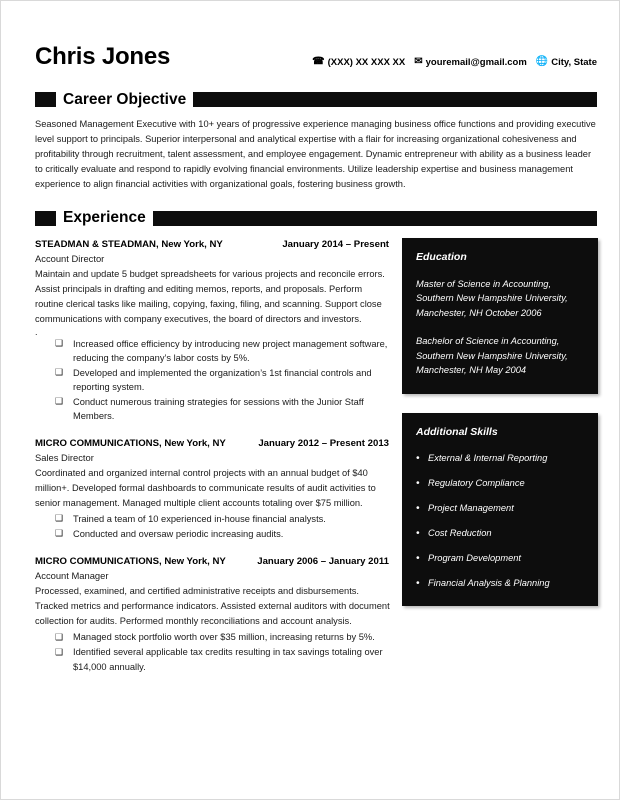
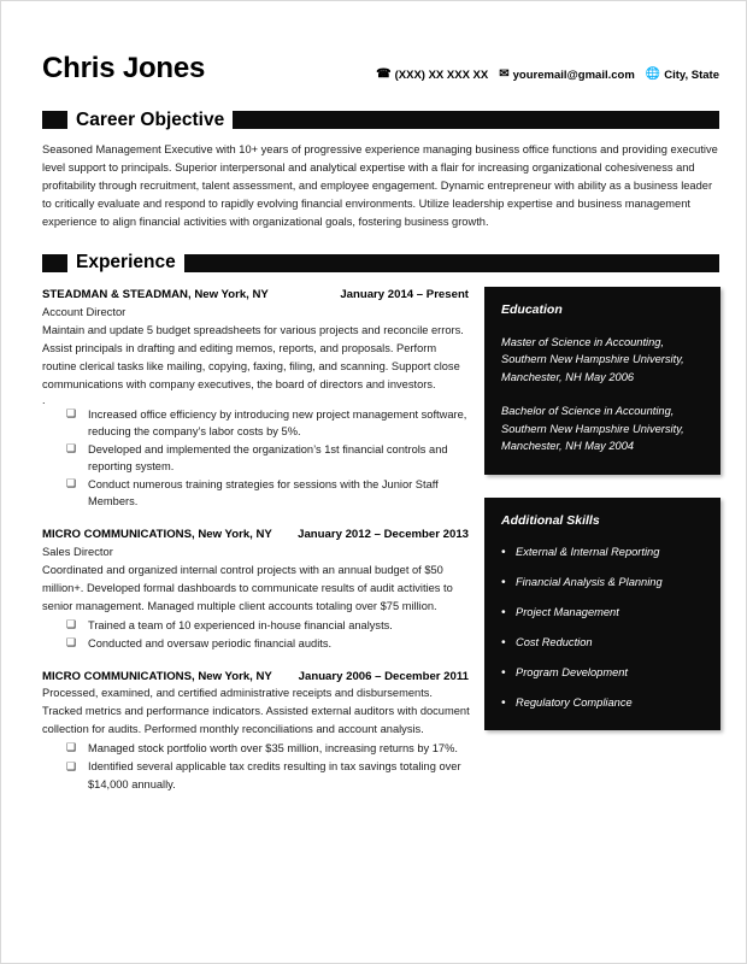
  Chris Jones
  ☎
  (XXX) XX XXX XX
  ✉
  youremail@gmail.com
  🌐
  City, State
  Career Objective
  Seasoned Management Executive with 10+ years of progressive experience managing business office functions and providing executive level support to principals. Superior interpersonal and analytical expertise with a flair for increasing organizational cohesiveness and profitability through recruitment, talent assessment, and employee engagement. Dynamic entrepreneur with ability as a business leader to critically evaluate and respond to rapidly evolving financial environments. Utilize leadership expertise and business management experience to align financial activities with organizational goals, fostering business growth.
  Experience
  STEADMAN & STEADMAN, New York, NY
  January 2014 – Present
  Account Director
  Maintain and update 5 budget spreadsheets for various projects and reconcile errors. Assist principals in drafting and editing memos, reports, and proposals. Perform routine clerical tasks like mailing, copying, faxing, filing, and scanning. Support close communications with company executives, the board of directors and investors.
  .
  ❑
  Increased office efficiency by introducing new project management software, reducing the company’s labor costs by 5%.
  ❑
  Developed and implemented the organization’s 1st financial controls and reporting system.
  ❑
  Conduct numerous training strategies for sessions with the Junior Staff Members.
  MICRO COMMUNICATIONS, New York, NY
- January 2012 – Present 2013
+ January 2012 – December 2013
  Sales Director
- Coordinated and organized internal control projects with an annual budget of $40 million+. Developed formal dashboards to communicate results of audit activities to senior management. Managed multiple client accounts totaling over $75 million.
+ Coordinated and organized internal control projects with an annual budget of $50 million+. Developed formal dashboards to communicate results of audit activities to senior management. Managed multiple client accounts totaling over $75 million.
  ❑
  Trained a team of 10 experienced in-house financial analysts.
  ❑
- Conducted and oversaw periodic increasing audits.
+ Conducted and oversaw periodic financial audits.
  MICRO COMMUNICATIONS, New York, NY
- January 2006 – January 2011
+ January 2006 – December 2011
- Account Manager
  Processed, examined, and certified administrative receipts and disbursements. Tracked metrics and performance indicators. Assisted external auditors with document collection for audits. Performed monthly reconciliations and account analysis.
  ❑
- Managed stock portfolio worth over $35 million, increasing returns by 5%.
+ Managed stock portfolio worth over $35 million, increasing returns by 17%.
  ❑
  Identified several applicable tax credits resulting in tax savings totaling over $14,000 annually.
  Education
- Master of Science in Accounting, Southern New Hampshire University, Manchester, NH October 2006
+ Master of Science in Accounting, Southern New Hampshire University, Manchester, NH May 2006
  Bachelor of Science in Accounting, Southern New Hampshire University, Manchester, NH May 2004
  Additional Skills
  •
  External & Internal Reporting
  •
- Regulatory Compliance
+ Financial Analysis & Planning
  •
  Project Management
  •
  Cost Reduction
  •
  Program Development
  •
- Financial Analysis & Planning
+ Regulatory Compliance
